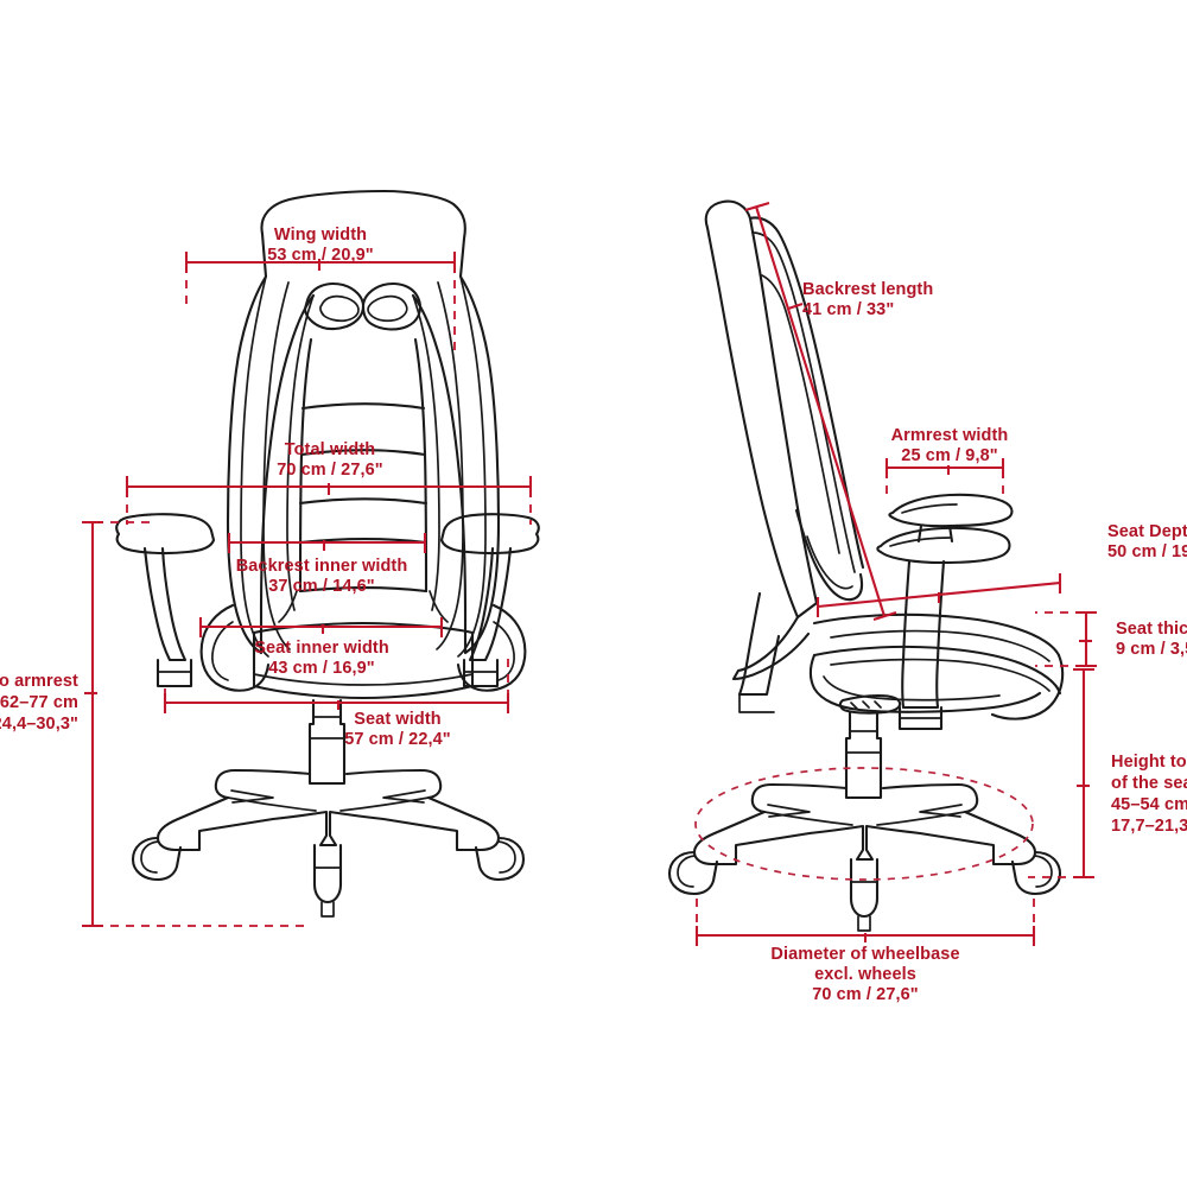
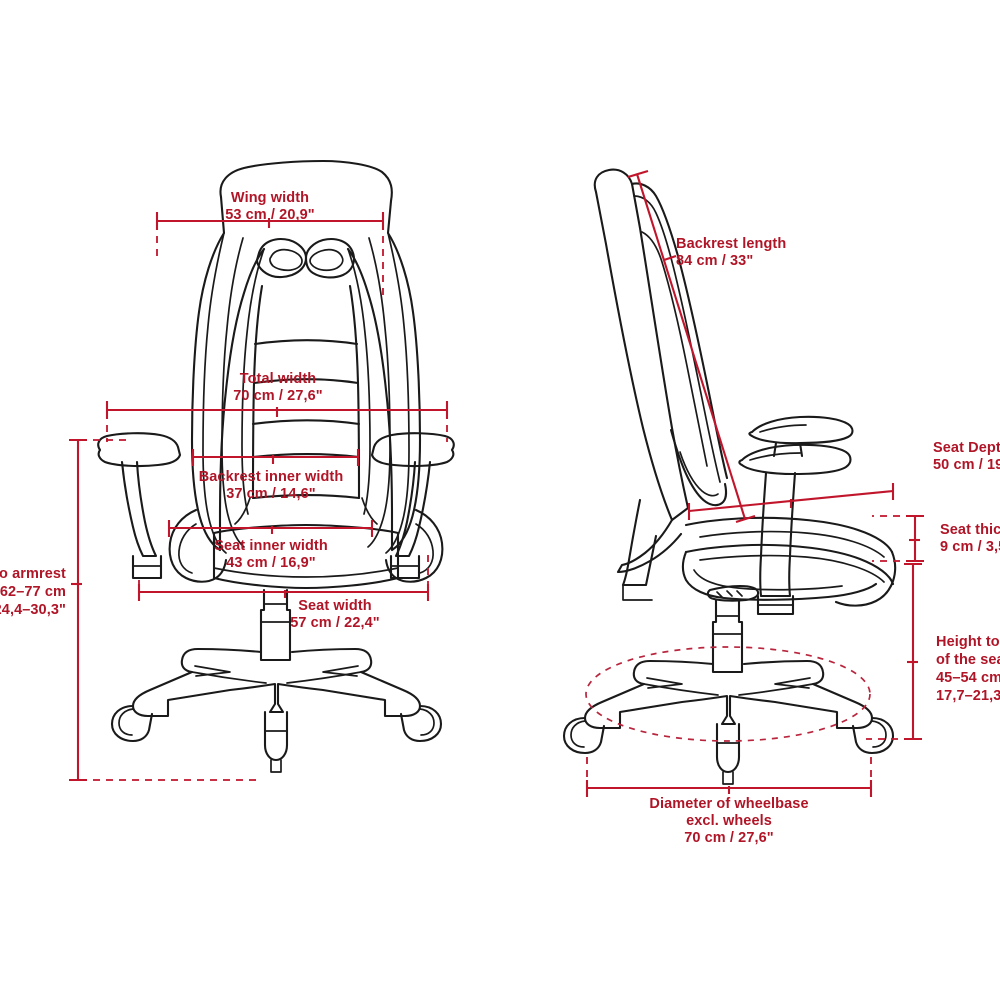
  Wing width
  53 cm / 20,9"
  Total width
  70 cm / 27,6"
  Backrest inner width
  37 cm / 14,6"
  Seat inner width
  43 cm / 16,9"
  Seat width
  57 cm / 22,4"
  o armrest
  62–77 cm
  4,4–30,3"
  Backrest length
- 41 cm / 33"
+ 84 cm / 33"
- Armrest width
- 25 cm / 9,8"
  Seat Dept
  50 cm / 19
  Seat thic
  9 cm / 3,
  Height to
  of the se
  45–54 cm
  17,7–21,3
  Diameter of wheelbase
  excl. wheels
  70 cm / 27,6"
